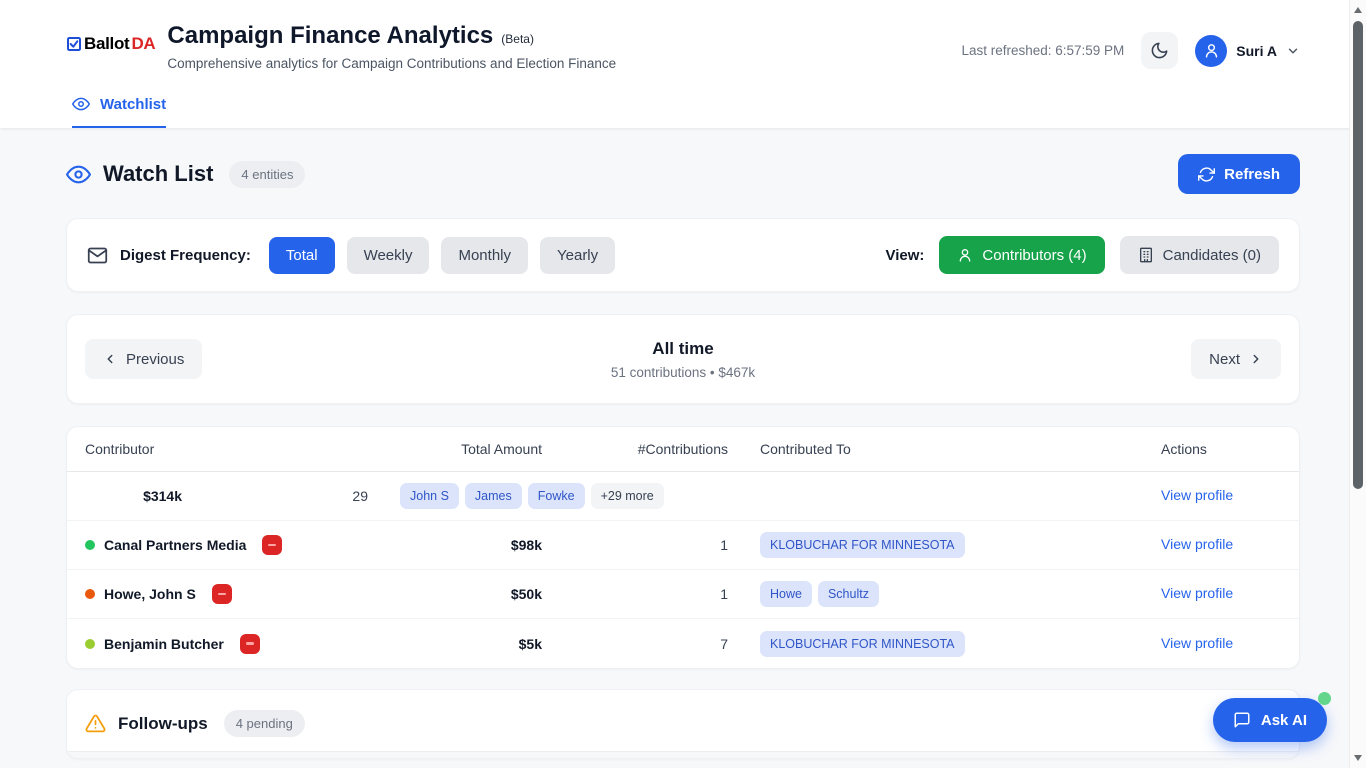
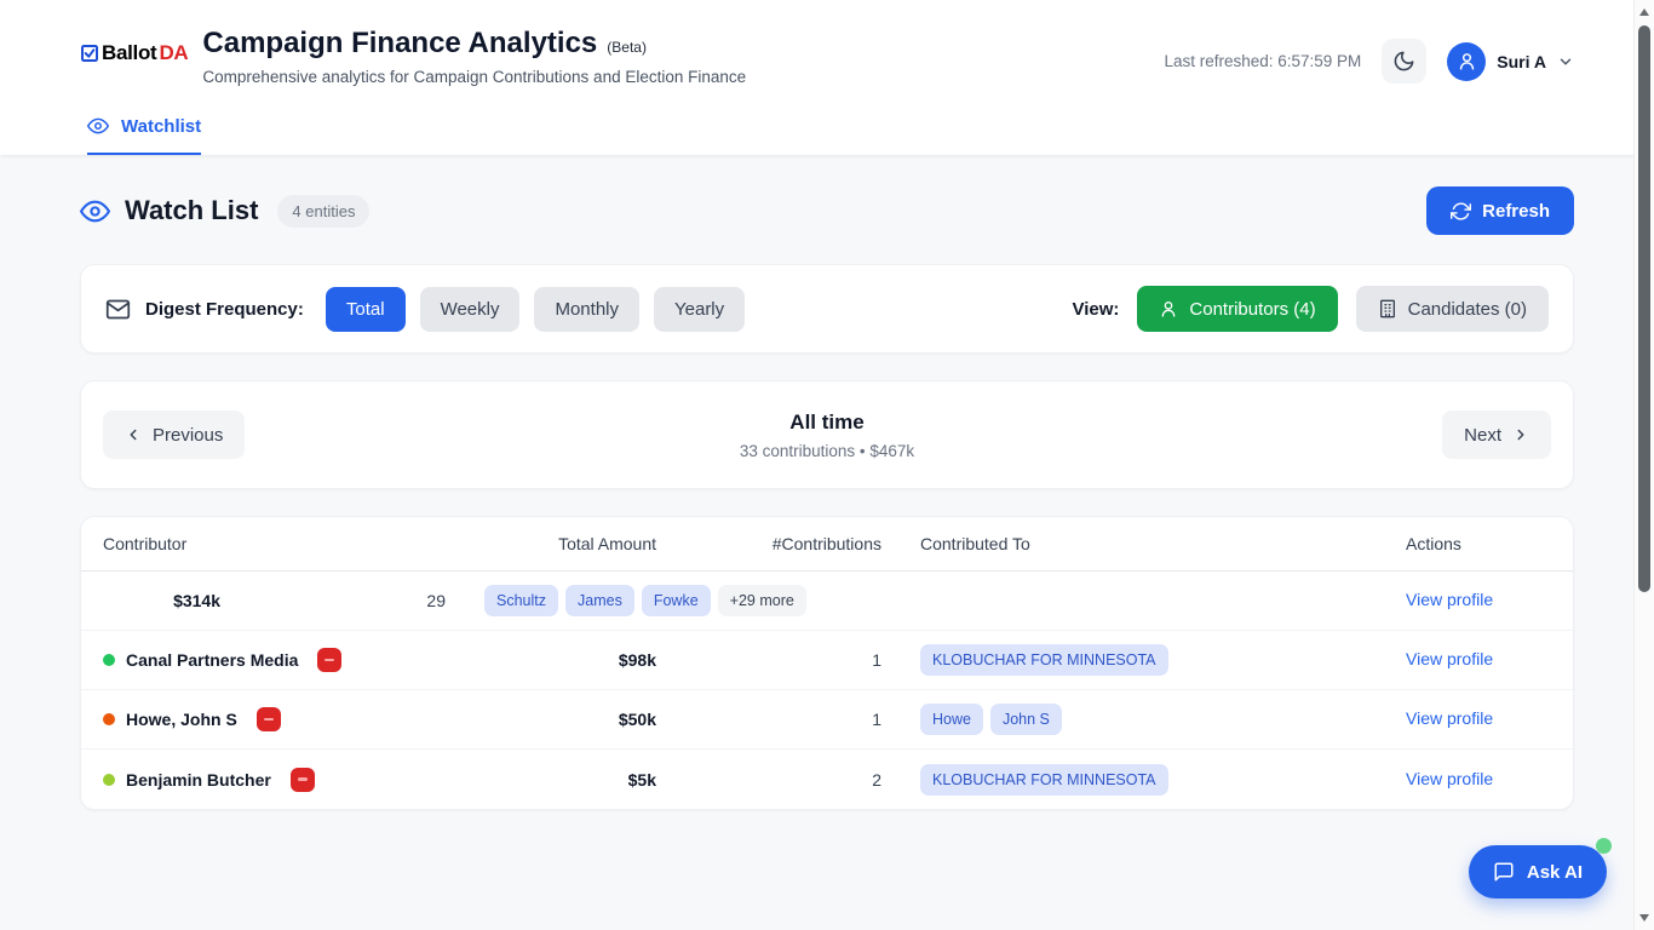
  Ballot
  DA
  Campaign Finance Analytics
  (Beta)
  Comprehensive analytics for Campaign Contributions and Election Finance
  Last refreshed: 6:57:59 PM
  Suri A
  Watchlist
  Watch List
  4 entities
  Refresh
  Digest Frequency:
  Total
  Weekly
  Monthly
  Yearly
  View:
  Contributors (4)
  Candidates (0)
  All time
- 51 contributions • $467k
+ 33 contributions • $467k
  Previous
  Next
  Contributor
  Total Amount
  #Contributions
  Contributed To
  Actions
  $314k
  29
- John S
+ Schultz
  James
  Fowke
  +29 more
  View profile
  Canal Partners Media
  $98k
  1
  KLOBUCHAR FOR MINNESOTA
  View profile
  Howe, John S
  $50k
  1
  Howe
- Schultz
+ John S
  View profile
  Benjamin Butcher
  $5k
- 7
+ 2
  KLOBUCHAR FOR MINNESOTA
  View profile
- Follow-ups
- 4 pending
  Ask AI
